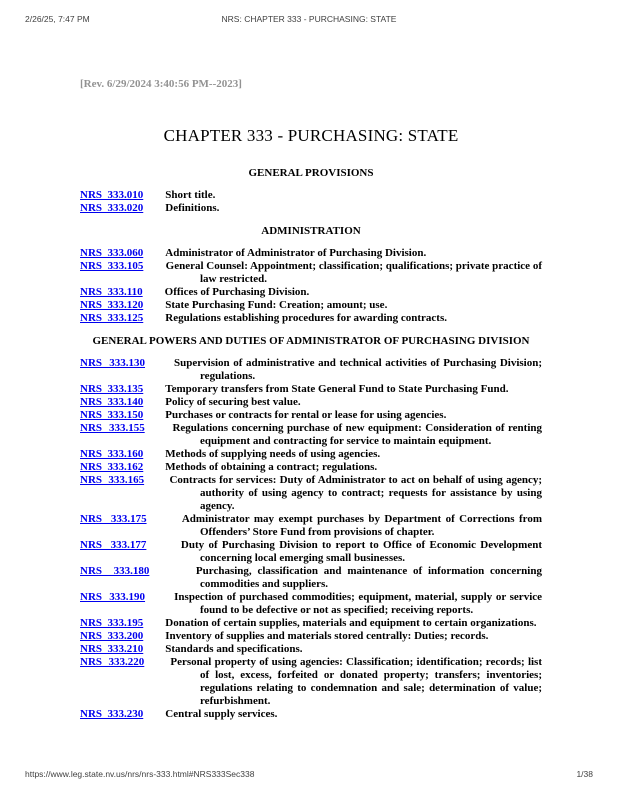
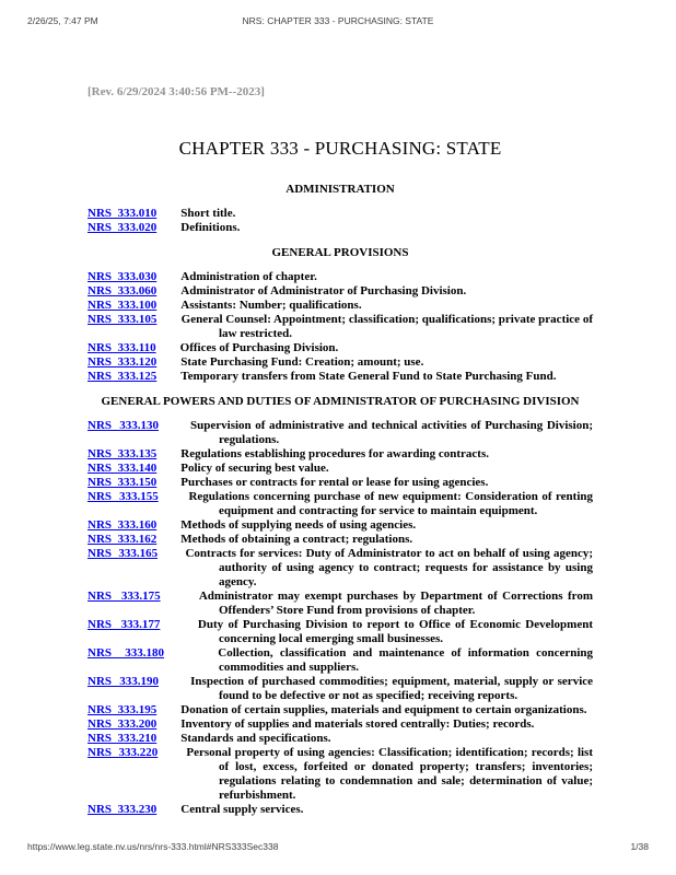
  2/26/25, 7:47 PM
  NRS: CHAPTER 333 - PURCHASING: STATE
  [Rev. 6/29/2024 3:40:56 PM--2023]
  CHAPTER 333 - PURCHASING: STATE
- GENERAL PROVISIONS
+ ADMINISTRATION
  NRS 333.010 Short title.
  NRS 333.020 Definitions.
- ADMINISTRATION
+ GENERAL PROVISIONS
+ NRS 333.030 Administration of chapter.
  NRS 333.060 Administrator of Administrator of Purchasing Division.
+ NRS 333.100 Assistants: Number; qualifications.
  NRS 333.105 General Counsel: Appointment; classification; qualifications; private practice of law restricted.
  NRS 333.110 Offices of Purchasing Division.
  NRS 333.120 State Purchasing Fund: Creation; amount; use.
- NRS 333.125 Regulations establishing procedures for awarding contracts.
+ NRS 333.125 Temporary transfers from State General Fund to State Purchasing Fund.
  GENERAL POWERS AND DUTIES OF ADMINISTRATOR OF PURCHASING DIVISION
  NRS 333.130 Supervision of administrative and technical activities of Purchasing Division; regulations.
- NRS 333.135 Temporary transfers from State General Fund to State Purchasing Fund.
+ NRS 333.135 Regulations establishing procedures for awarding contracts.
  NRS 333.140 Policy of securing best value.
  NRS 333.150 Purchases or contracts for rental or lease for using agencies.
  NRS 333.155 Regulations concerning purchase of new equipment: Consideration of renting equipment and contracting for service to maintain equipment.
  NRS 333.160 Methods of supplying needs of using agencies.
  NRS 333.162 Methods of obtaining a contract; regulations.
  NRS 333.165 Contracts for services: Duty of Administrator to act on behalf of using agency; authority of using agency to contract; requests for assistance by using agency.
  NRS 333.175 Administrator may exempt purchases by Department of Corrections from Offenders’ Store Fund from provisions of chapter.
  NRS 333.177 Duty of Purchasing Division to report to Office of Economic Development concerning local emerging small businesses.
- NRS 333.180 Purchasing, classification and maintenance of information concerning commodities and suppliers.
+ NRS 333.180 Collection, classification and maintenance of information concerning commodities and suppliers.
  NRS 333.190 Inspection of purchased commodities; equipment, material, supply or service found to be defective or not as specified; receiving reports.
  NRS 333.195 Donation of certain supplies, materials and equipment to certain organizations.
  NRS 333.200 Inventory of supplies and materials stored centrally: Duties; records.
  NRS 333.210 Standards and specifications.
  NRS 333.220 Personal property of using agencies: Classification; identification; records; list of lost, excess, forfeited or donated property; transfers; inventories; regulations relating to condemnation and sale; determination of value; refurbishment.
  NRS 333.230 Central supply services.
  https://www.leg.state.nv.us/nrs/nrs-333.html#NRS333Sec338
  1/38
